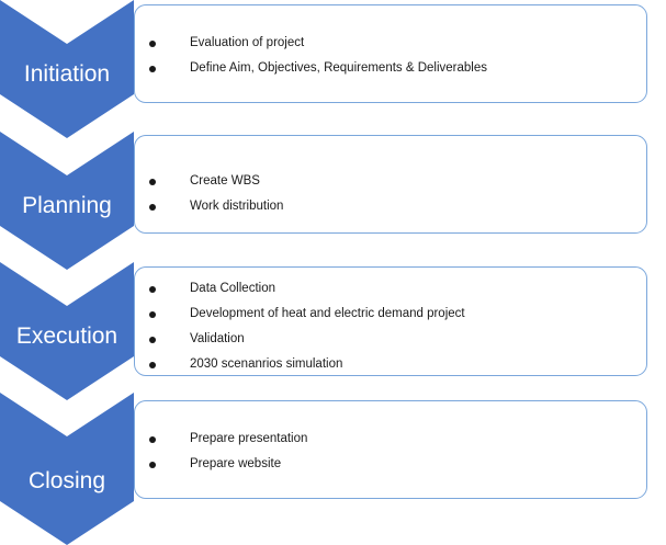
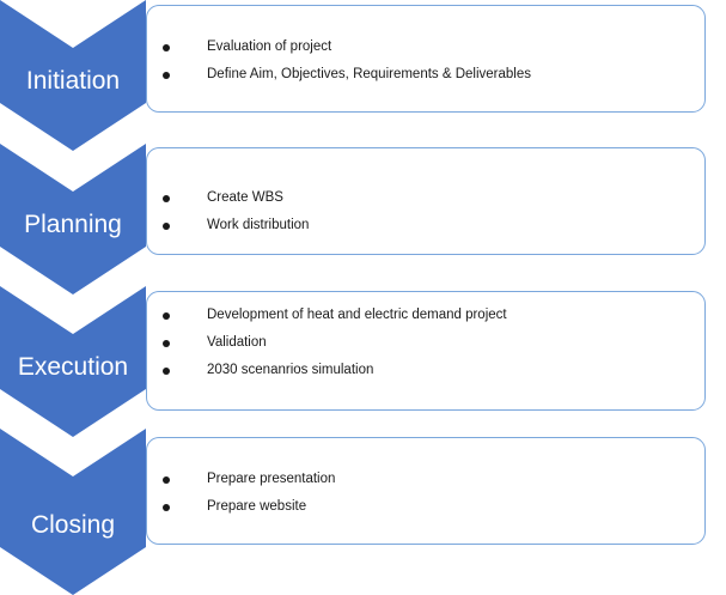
  Evaluation of project
  Define Aim, Objectives, Requirements & Deliverables
  Initiation
  Create WBS
  Work distribution
  Planning
- Data Collection
  Development of heat and electric demand project
  Validation
  2030 scenanrios simulation
  Execution
  Prepare presentation
  Prepare website
  Closing
